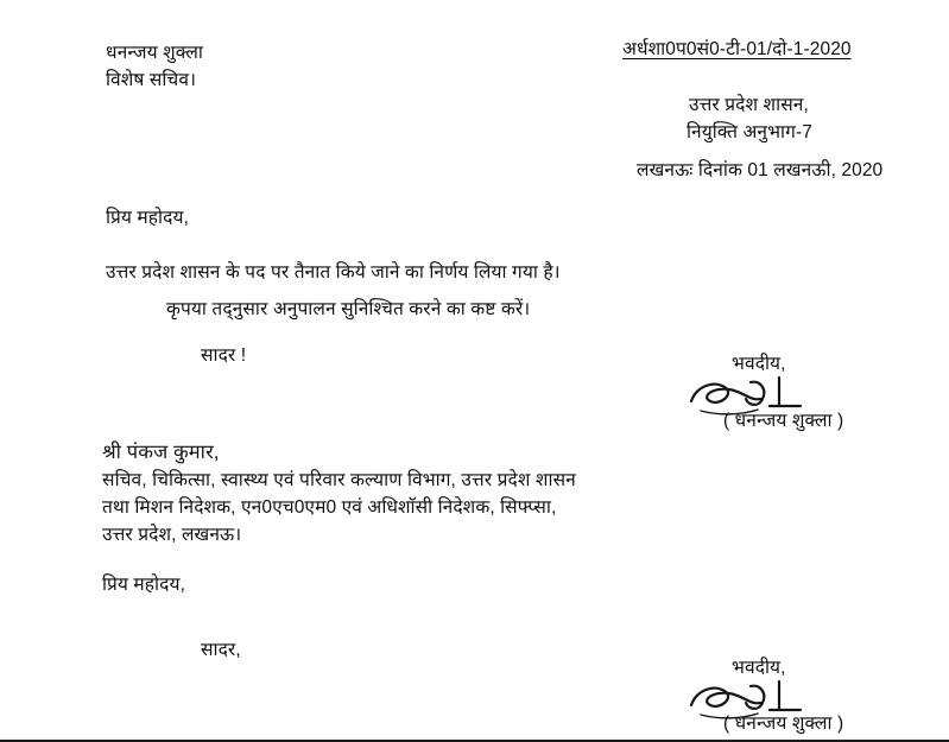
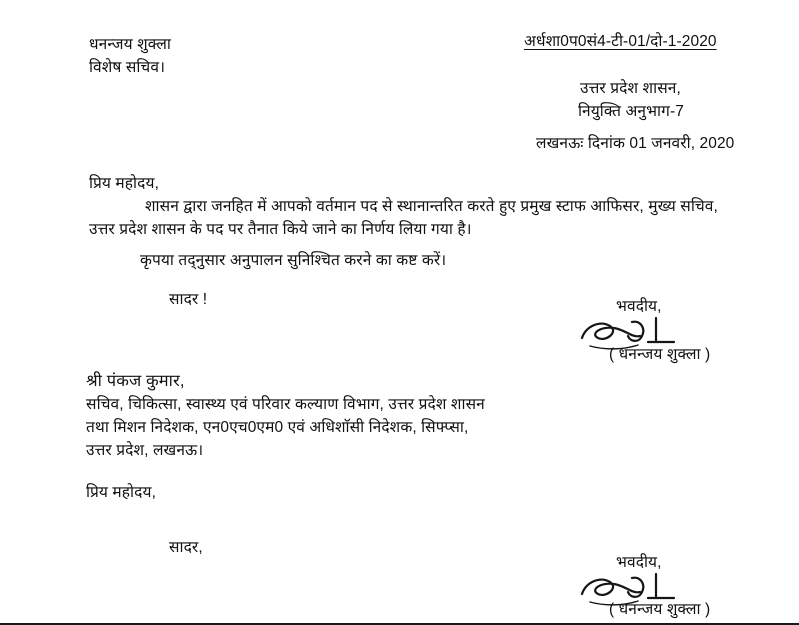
- अर्धशा0प0सं0-टी-01/दो-1-2020
+ अर्धशा0प0सं4-टी-01/दो-1-2020
  धनन्जय शुक्ला
  विशेष सचिव।
  उत्तर प्रदेश शासन,
  नियुक्ति अनुभाग-7
- लखनऊः दिनांक 01 लखनऊी, 2020
+ लखनऊः दिनांक 01 जनवरी, 2020
  प्रिय महोदय,
+ शासन द्वारा जनहित में आपको वर्तमान पद से स्थानान्तरित करते हुए प्रमुख स्टाफ आफिसर, मुख्य सचिव,
  उत्तर प्रदेश शासन के पद पर तैनात किये जाने का निर्णय लिया गया है।
  कृपया तद्नुसार अनुपालन सुनिश्चित करने का कष्ट करें।
  सादर !
  भवदीय,
  ( धनन्जय शुक्ला )
  श्री पंकज कुमार,
  सचिव, चिकित्सा, स्वास्थ्य एवं परिवार कल्याण विभाग, उत्तर प्रदेश शासन
  तथा मिशन निदेशक, एन0एच0एम0 एवं अधिशाॅसी निदेशक, सिफ्प्सा,
  उत्तर प्रदेश, लखनऊ।
  प्रिय महोदय,
  सादर,
  भवदीय,
  ( धनन्जय शुक्ला )
